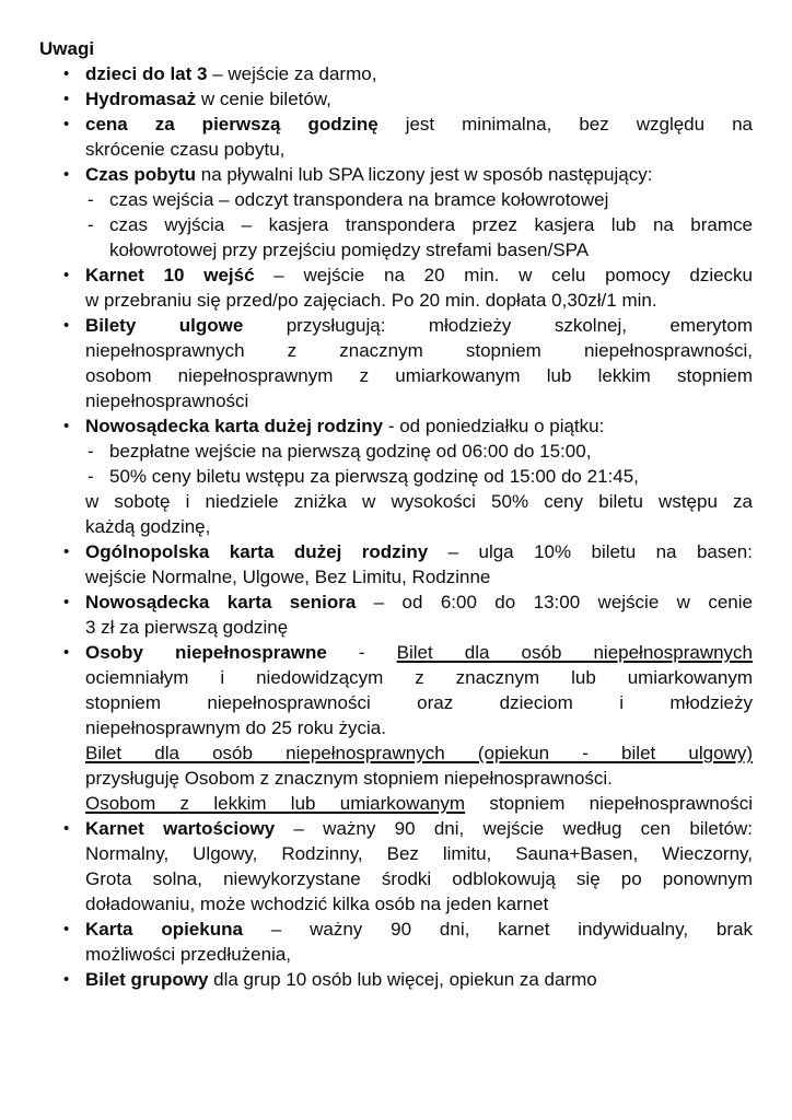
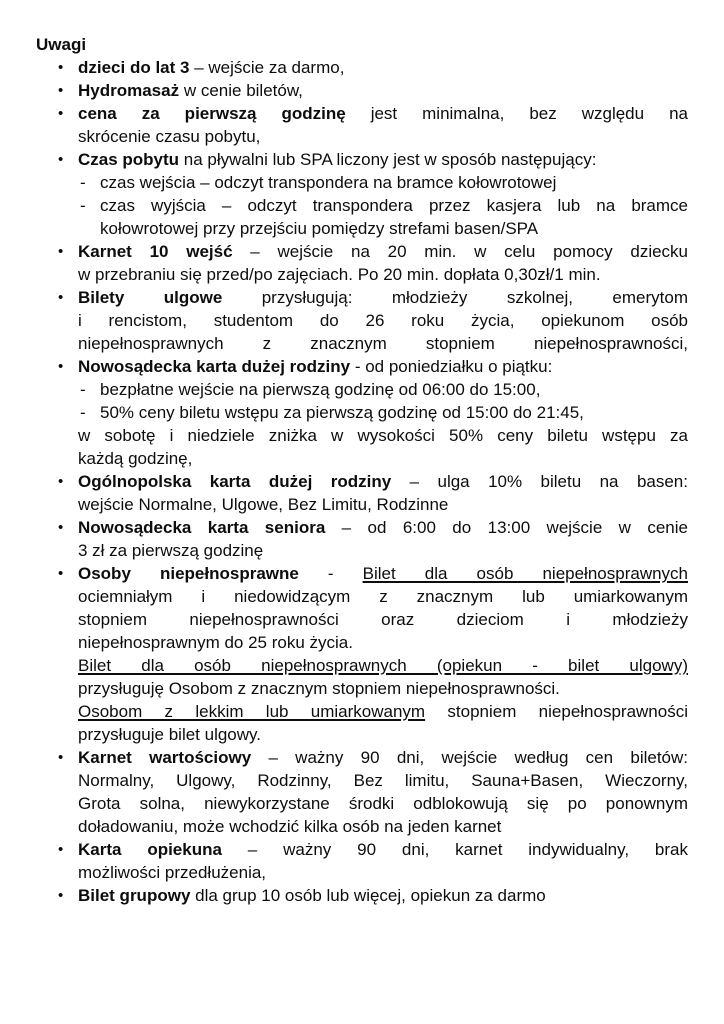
  Uwagi
  •
  dzieci do lat 3 – wejście za darmo,
  •
  Hydromasaż w cenie biletów,
  •
  cena za pierwszą godzinę jest minimalna, bez względu na
  skrócenie czasu pobytu,
  •
  Czas pobytu na pływalni lub SPA liczony jest w sposób następujący:
  -
  czas wejścia – odczyt transpondera na bramce kołowrotowej
  -
- czas wyjścia – kasjera transpondera przez kasjera lub na bramce
+ czas wyjścia – odczyt transpondera przez kasjera lub na bramce
  kołowrotowej przy przejściu pomiędzy strefami basen/SPA
  •
  Karnet 10 wejść – wejście na 20 min. w celu pomocy dziecku
  w przebraniu się przed/po zajęciach. Po 20 min. dopłata 0,30zł/1 min.
  •
  Bilety ulgowe przysługują: młodzieży szkolnej, emerytom
+ i rencistom, studentom do 26 roku życia, opiekunom osób
  niepełnosprawnych z znacznym stopniem niepełnosprawności,
- osobom niepełnosprawnym z umiarkowanym lub lekkim stopniem
- niepełnosprawności
  •
  Nowosądecka karta dużej rodziny - od poniedziałku o piątku:
  -
  bezpłatne wejście na pierwszą godzinę od 06:00 do 15:00,
  -
  50% ceny biletu wstępu za pierwszą godzinę od 15:00 do 21:45,
  w sobotę i niedziele zniżka w wysokości 50% ceny biletu wstępu za
  każdą godzinę,
  •
  Ogólnopolska karta dużej rodziny – ulga 10% biletu na basen:
  wejście Normalne, Ulgowe, Bez Limitu, Rodzinne
  •
  Nowosądecka karta seniora – od 6:00 do 13:00 wejście w cenie
  3 zł za pierwszą godzinę
  •
  Osoby niepełnosprawne - Bilet dla osób niepełnosprawnych
  ociemniałym i niedowidzącym z znacznym lub umiarkowanym
  stopniem niepełnosprawności oraz dzieciom i młodzieży
  niepełnosprawnym do 25 roku życia.
  Bilet dla osób niepełnosprawnych (opiekun - bilet ulgowy)
  przysługuję Osobom z znacznym stopniem niepełnosprawności.
  Osobom z lekkim lub umiarkowanym stopniem niepełnosprawności
+ przysługuje bilet ulgowy.
  •
  Karnet wartościowy – ważny 90 dni, wejście według cen biletów:
  Normalny, Ulgowy, Rodzinny, Bez limitu, Sauna+Basen, Wieczorny,
  Grota solna, niewykorzystane środki odblokowują się po ponownym
  doładowaniu, może wchodzić kilka osób na jeden karnet
  •
  Karta opiekuna – ważny 90 dni, karnet indywidualny, brak
  możliwości przedłużenia,
  •
  Bilet grupowy dla grup 10 osób lub więcej, opiekun za darmo
